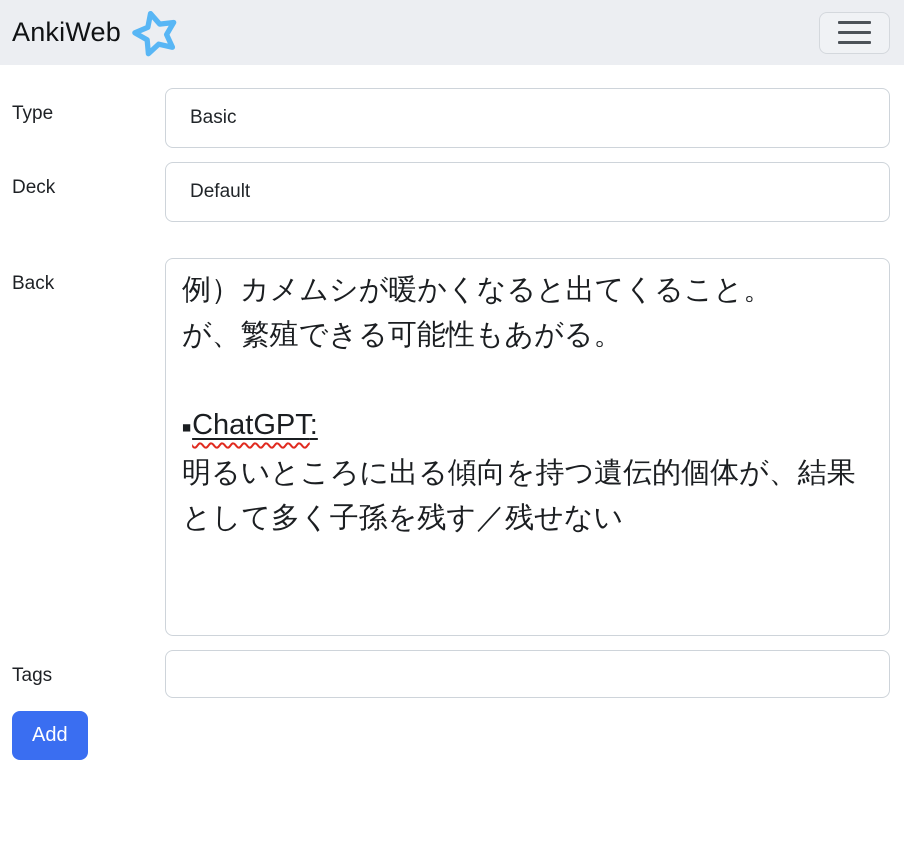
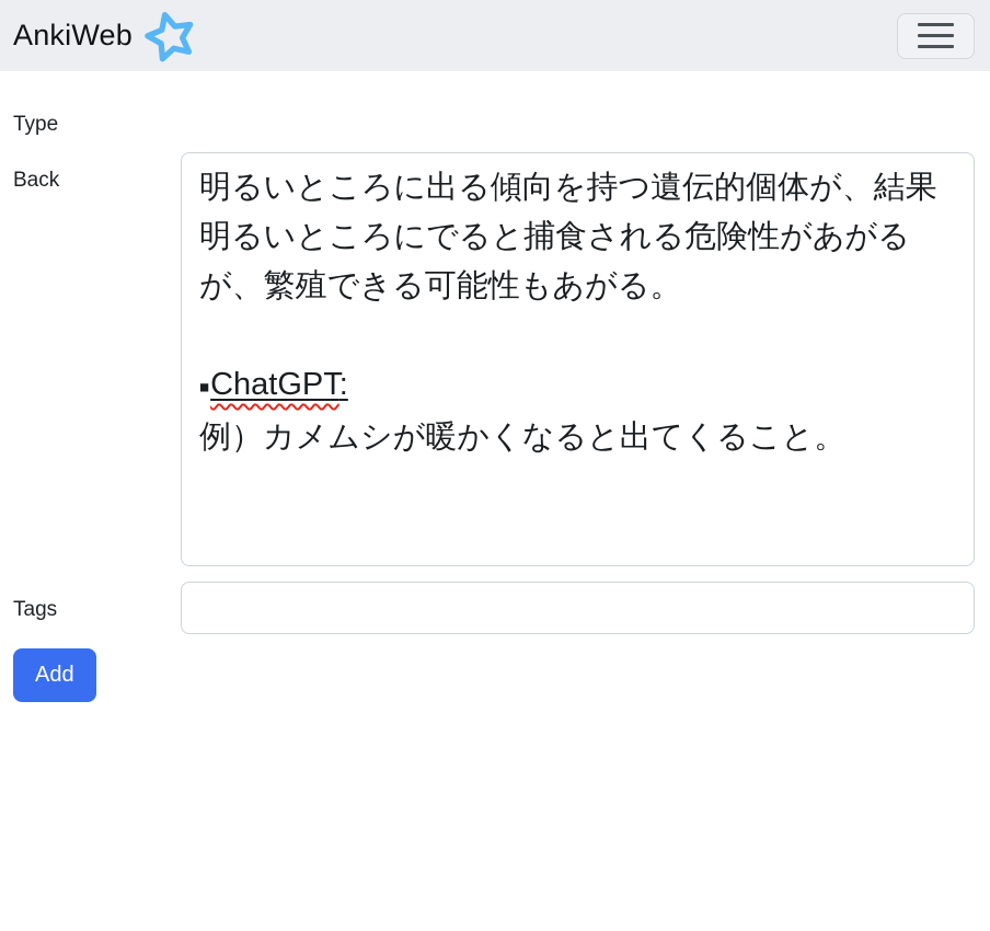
  AnkiWeb
  Type
- Basic
- Deck
- Default
  Back
- 例）カメムシが暖かくなると出てくること。
+ 明るいところに出る傾向を持つ遺伝的個体が、結果
+ 明るいところにでると捕食される危険性があがる
  が、繁殖できる可能性もあがる。
  ■ChatGPT:
- 明るいところに出る傾向を持つ遺伝的個体が、結果
+ 例）カメムシが暖かくなると出てくること。
- として多く子孫を残す／残せない
  Tags
  Add
